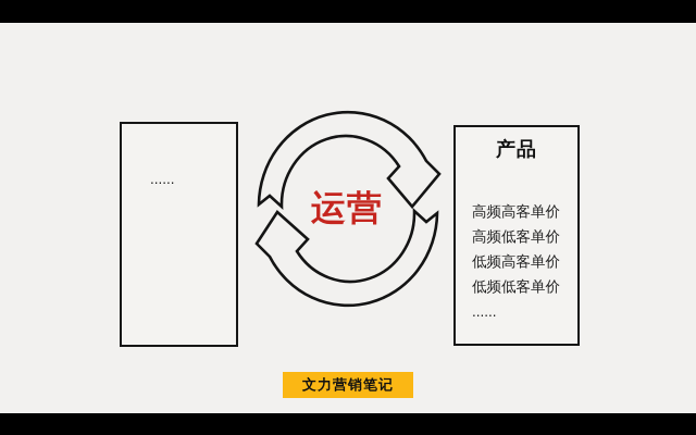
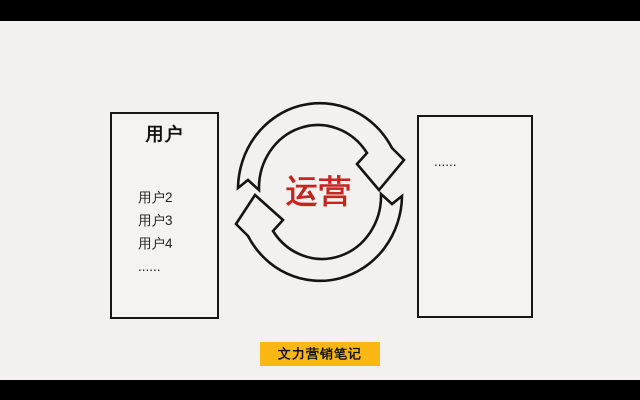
+ 用户
+ 用户2
+ 用户3
+ 用户4
  ......
- 产品
- 高频高客单价
- 高频低客单价
- 低频高客单价
- 低频低客单价
  ......
  运营
  文力营销笔记
